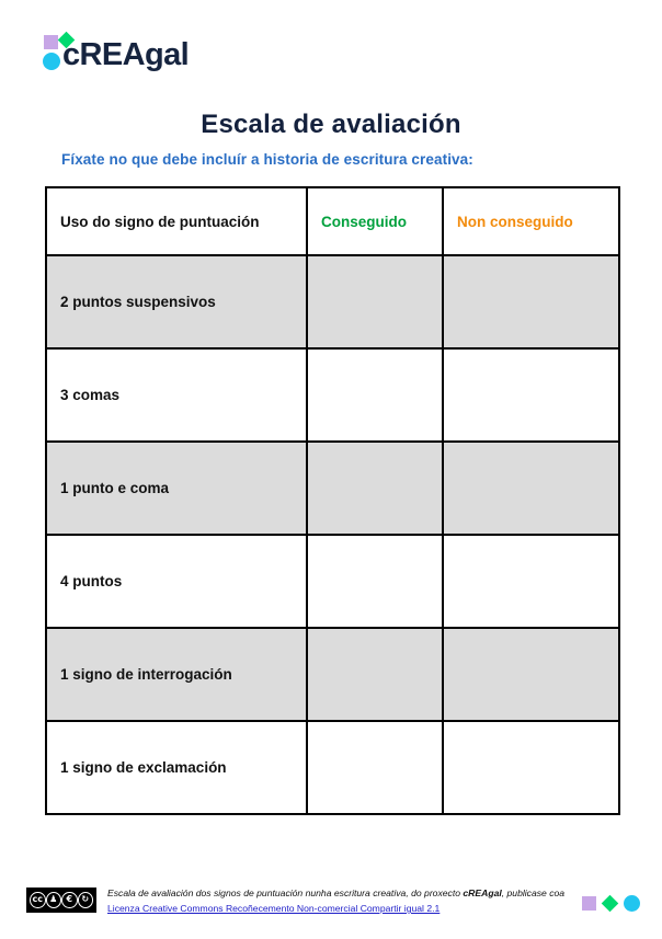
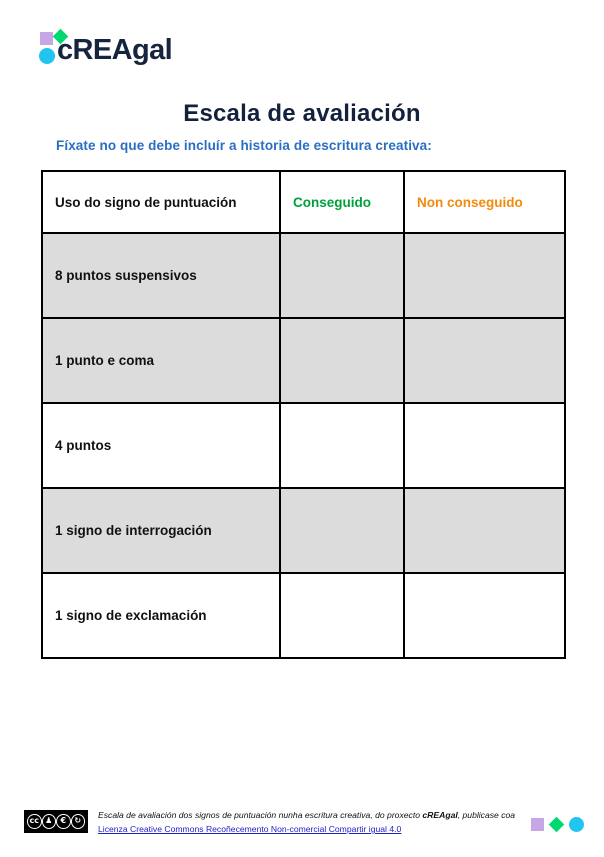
  cREAgal
  Escala de avaliación
  Fíxate no que debe incluír a historia de escritura creativa:
  Uso do signo de puntuación	Conseguido	Non conseguido
- 2 puntos suspensivos
+ 8 puntos suspensivos
- 3 comas
  1 punto e coma
  4 puntos
  1 signo de interrogación
  1 signo de exclamación
  cc
  ♟
  €
  ↻
  Escala de avaliación dos signos de puntuación nunha escritura creativa, do proxecto cREAgal, publicase coa
- Licenza Creative Commons Recoñecemento Non-comercial Compartir igual 2.1
+ Licenza Creative Commons Recoñecemento Non-comercial Compartir igual 4.0
